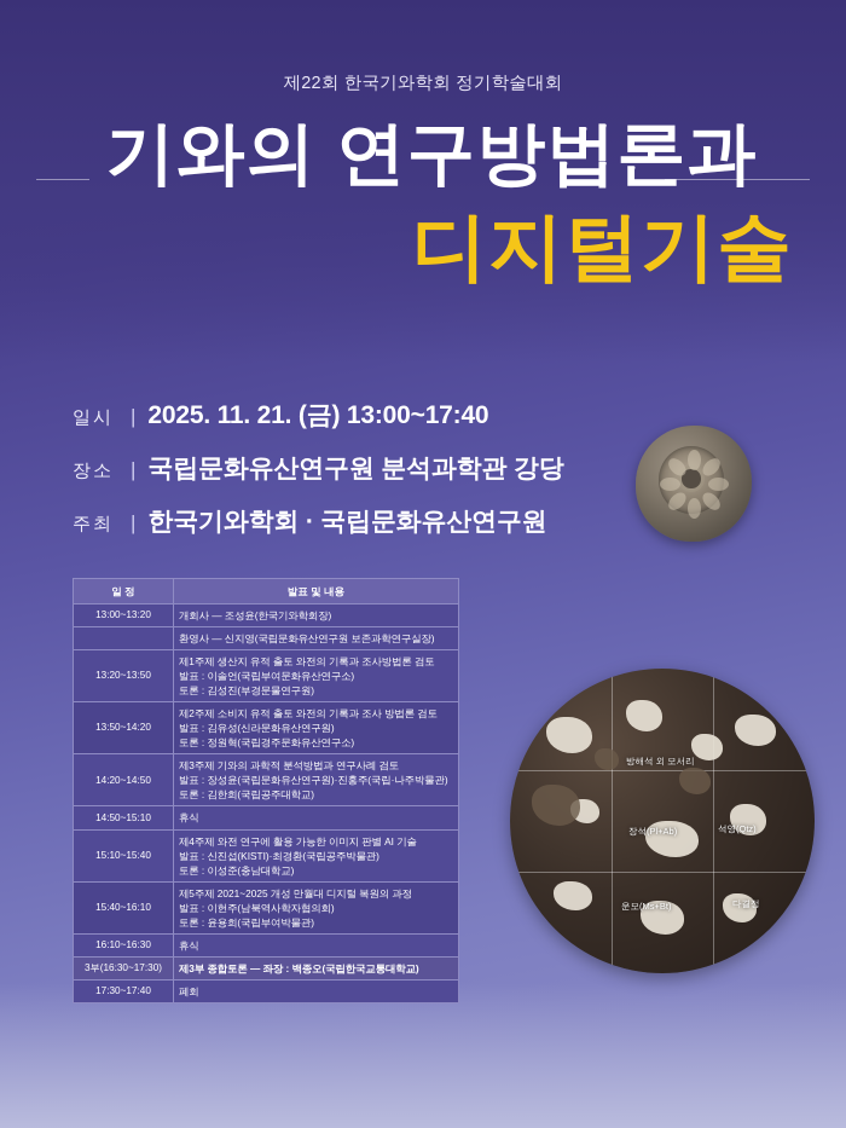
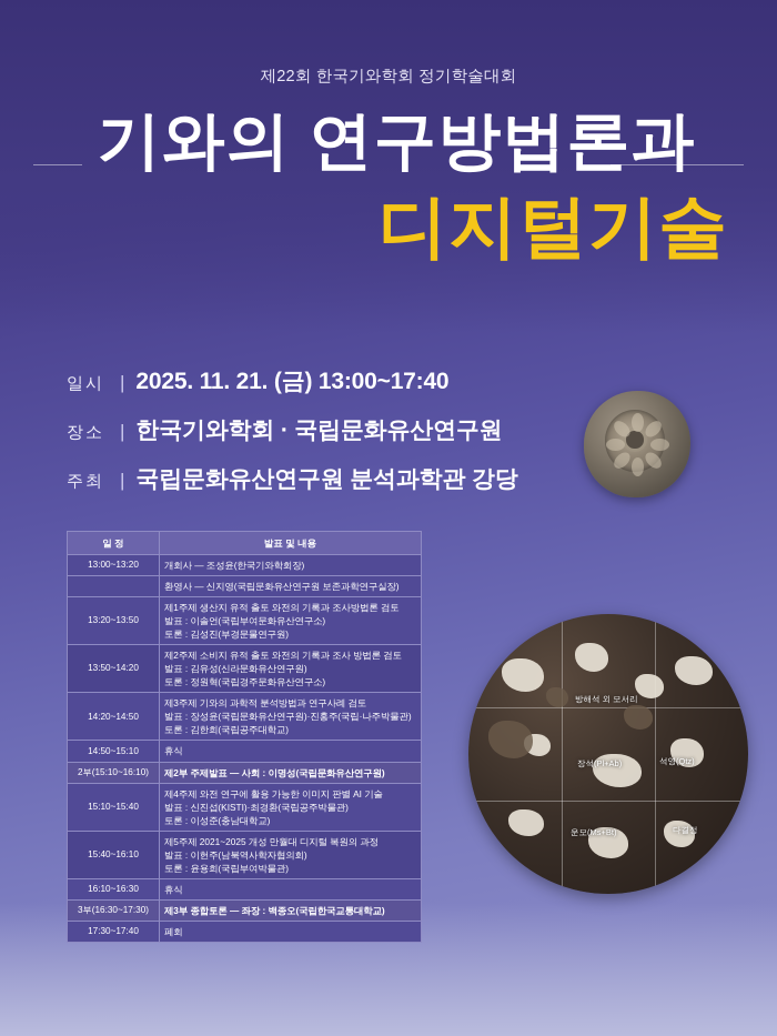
  제22회 한국기와학회 정기학술대회
  기와의 연구방법론과
  디지털기술
  일시
  |
  2025. 11. 21. (금) 13:00~17:40
  장소
  |
- 국립문화유산연구원 분석과학관 강당
+ 한국기와학회 · 국립문화유산연구원
  주최
  |
- 한국기와학회 · 국립문화유산연구원
+ 국립문화유산연구원 분석과학관 강당
  일 정	발표 및 내용
  13:00~13:20	개회사 — 조성윤(한국기와학회장)
  	환영사 — 신지영(국립문화유산연구원 보존과학연구실장)
  13:20~13:50	제1주제 생산지 유적 출토 와전의 기록과 조사방법론 검토발표 : 이솔언(국립부여문화유산연구소)토론 : 김성진(부경문물연구원)
  13:50~14:20	제2주제 소비지 유적 출토 와전의 기록과 조사 방법론 검토발표 : 김유성(신라문화유산연구원)토론 : 정원혁(국립경주문화유산연구소)
  14:20~14:50	제3주제 기와의 과학적 분석방법과 연구사례 검토발표 : 장성윤(국립문화유산연구원)·진홍주(국립·나주박물관)토론 : 김한희(국립공주대학교)
  14:50~15:10	휴식
+ 2부(15:10~16:10)	제2부 주제발표 — 사회 : 이명성(국립문화유산연구원)
  15:10~15:40	제4주제 와전 연구에 활용 가능한 이미지 판별 AI 기술발표 : 신진섭(KISTI)·최경환(국립공주박물관)토론 : 이성준(충남대학교)
  15:40~16:10	제5주제 2021~2025 개성 만월대 디지털 복원의 과정발표 : 이헌주(남북역사학자협의회)토론 : 윤용희(국립부여박물관)
  16:10~16:30	휴식
  3부(16:30~17:30)	제3부 종합토론 — 좌장 : 백종오(국립한국교통대학교)
  17:30~17:40	폐회
  방해석 외 모서리
  장석(Pl+Ab)
  석영(Qtz)
  운모(Ms+Bt)
  다결정
